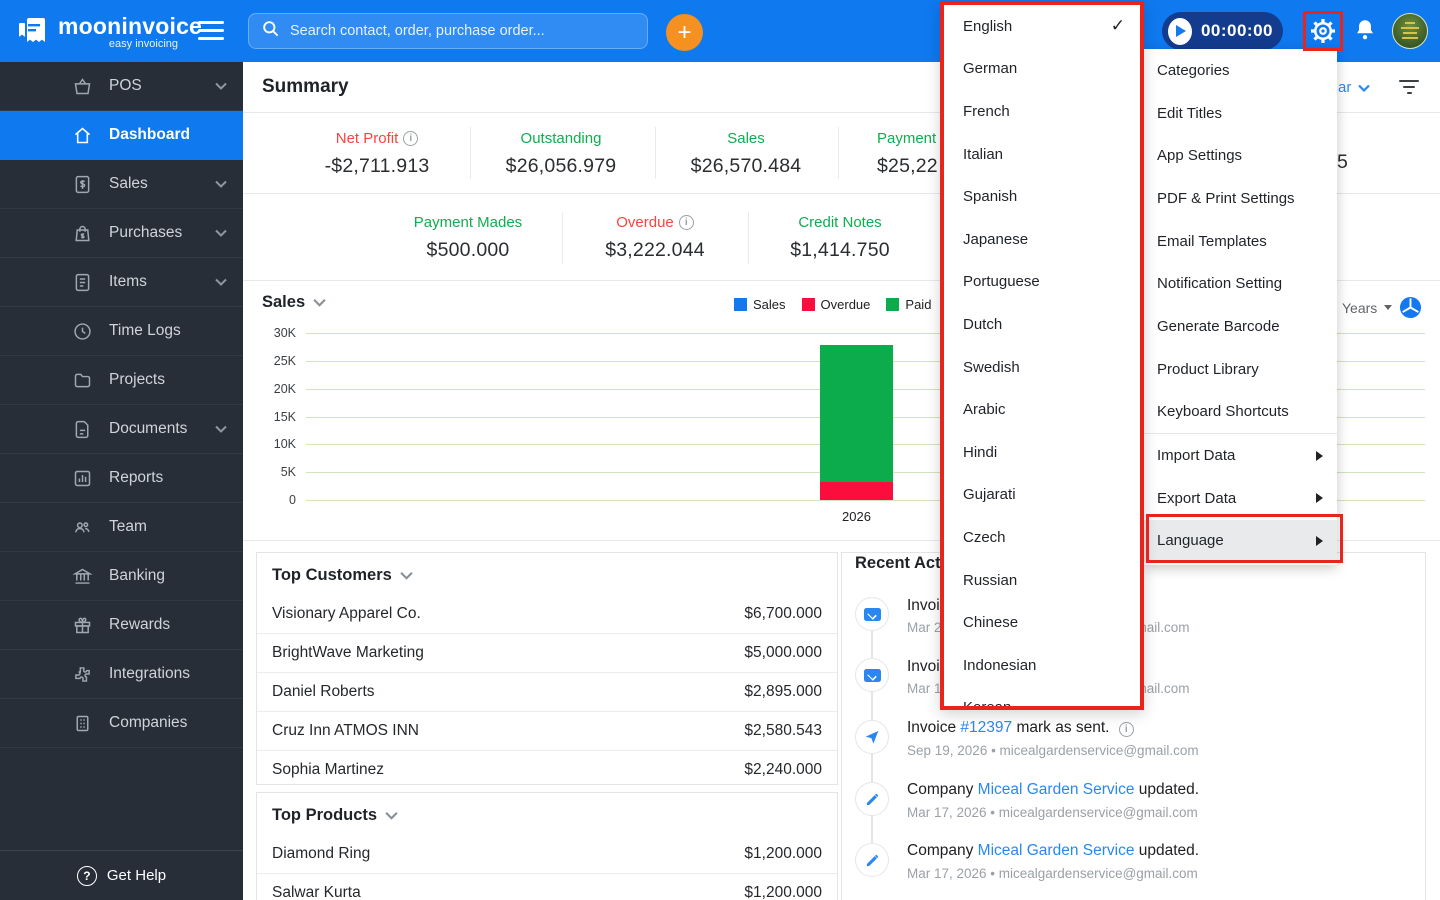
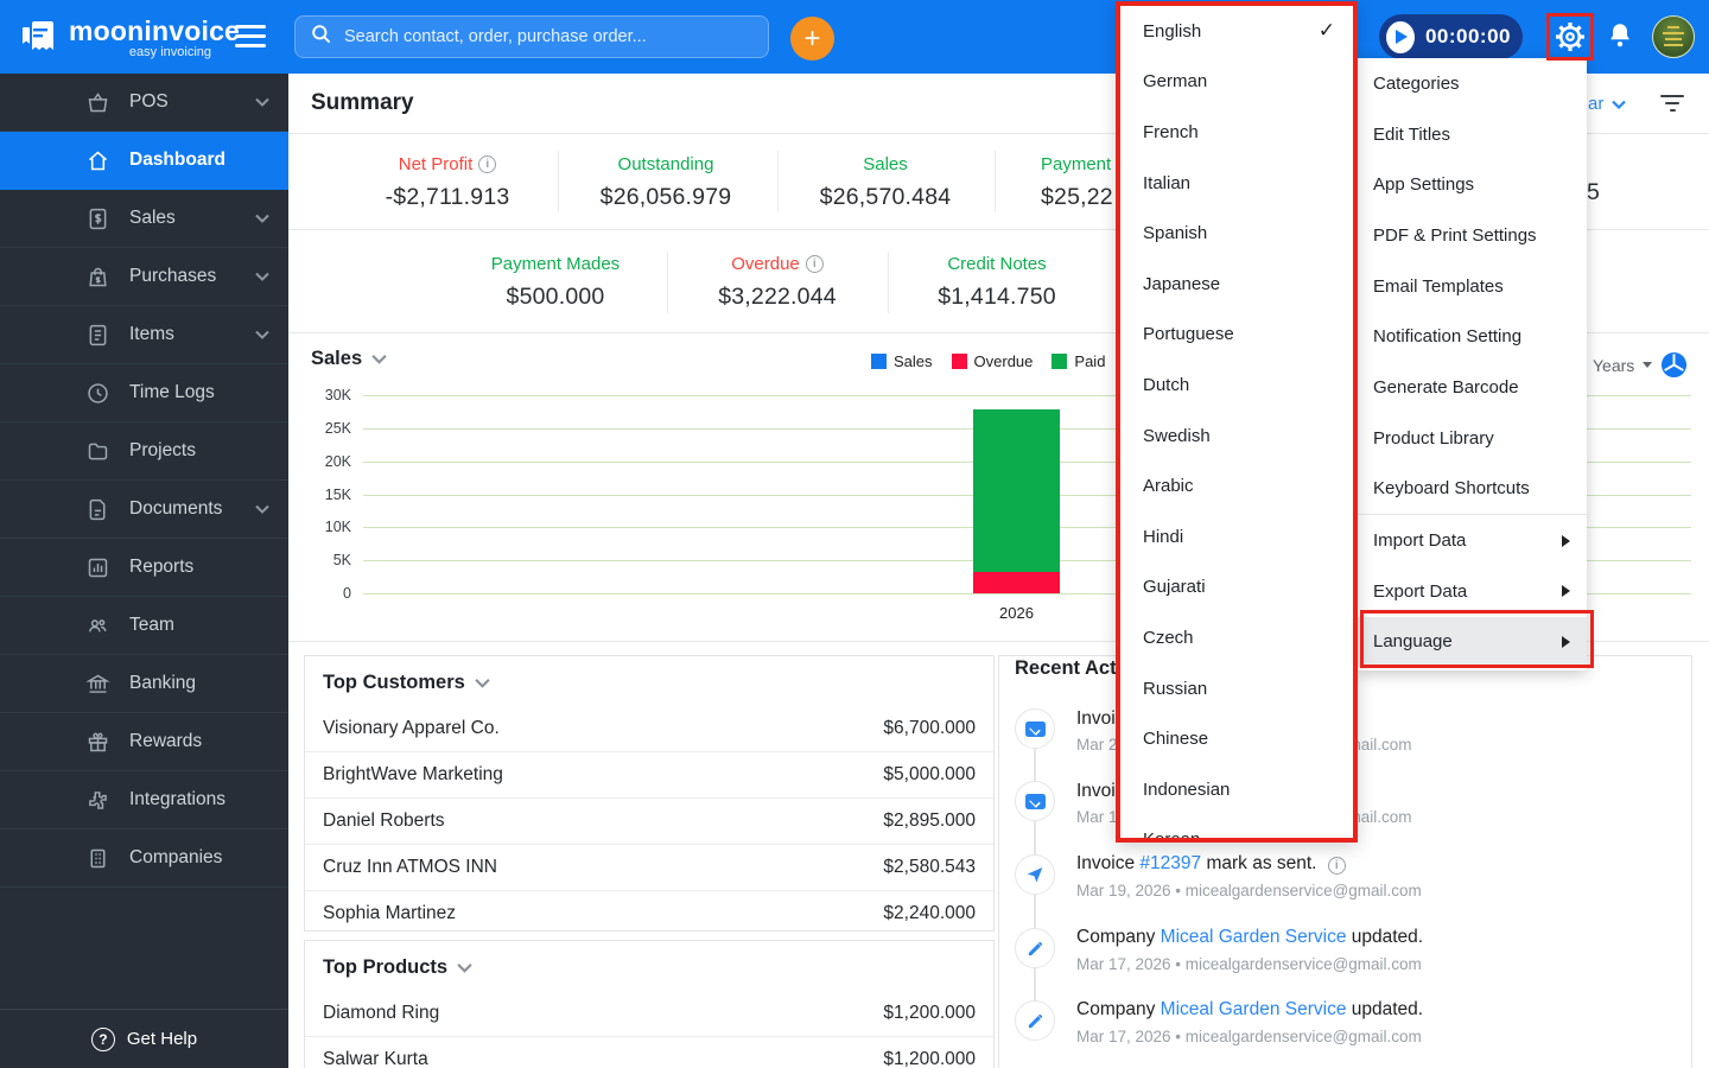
  mooninvoice
  easy invoicing
  Search contact, order, purchase order...
  +
  00:00:00
  POS
  Dashboard
  Sales
  Purchases
  Items
  Time Logs
  Projects
  Documents
  Reports
  Team
  Banking
  Rewards
  Integrations
  Companies
  ?
  Get Help
  Summary
  ar
  Net Profit
  i
  -$2,711.913
  Outstanding
  $26,056.979
  Sales
  $26,570.484
  Payment
  $25,22
  5
  Payment Mades
  $500.000
  Overdue
  i
  $3,222.044
  Credit Notes
  $1,414.750
  Sales
  Sales
  Overdue
  Paid
  Years
  30K
  25K
  20K
  15K
  10K
  5K
  0
  2026
  Top Customers
  Visionary Apparel Co.
  $6,700.000
  BrightWave Marketing
  $5,000.000
  Daniel Roberts
  $2,895.000
  Cruz Inn ATMOS INN
  $2,580.543
  Sophia Martinez
  $2,240.000
  Top Products
  Diamond Ring
  $1,200.000
  Salwar Kurta
  $1,200.000
  Invoi
  Mar 2
  ail.com
  Invoi
  Mar 1
  ail.com
  Invoice #12397 mark as sent. i
- Sep 19, 2026 • micealgardenservice@gmail.com
+ Mar 19, 2026 • micealgardenservice@gmail.com
  Company Miceal Garden Service updated.
  Mar 17, 2026 • micealgardenservice@gmail.com
  Company Miceal Garden Service updated.
  Mar 17, 2026 • micealgardenservice@gmail.com
  Categories
  Edit Titles
  App Settings
  PDF & Print Settings
  Email Templates
  Notification Setting
  Generate Barcode
  Product Library
  Keyboard Shortcuts
  Import Data
  Export Data
  Language
  English
  ✓
  German
  French
  Italian
  Spanish
  Japanese
  Portuguese
  Dutch
  Swedish
  Arabic
  Hindi
  Gujarati
  Czech
  Russian
  Chinese
  Indonesian
